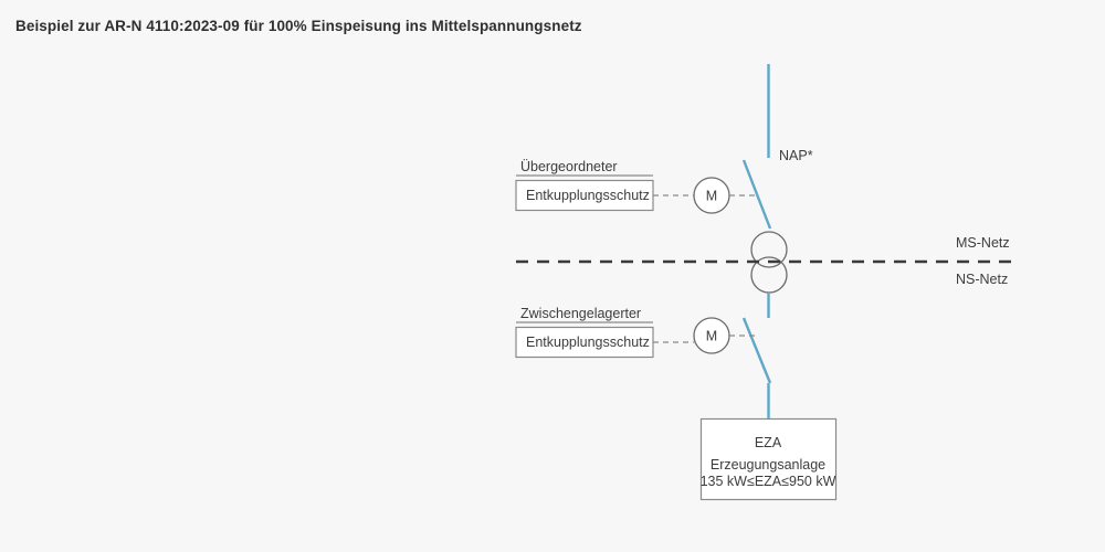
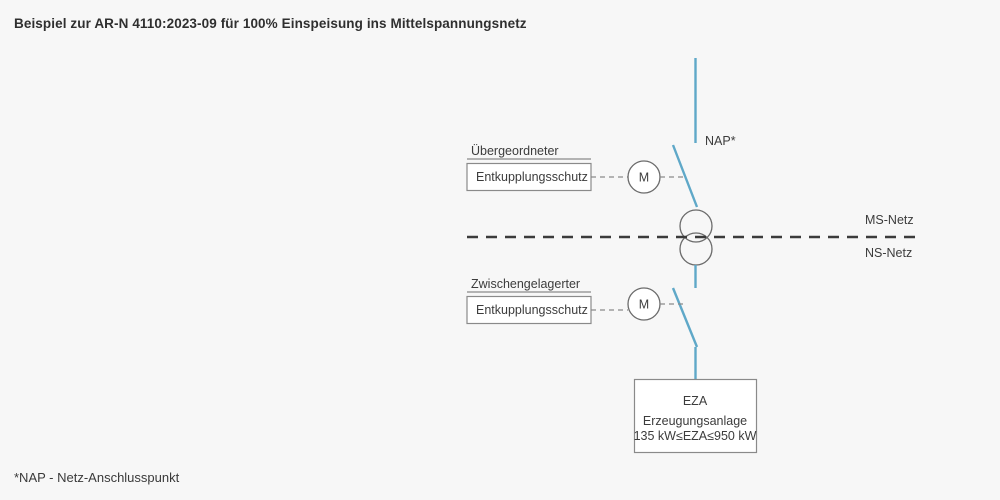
  Beispiel zur AR-N 4110:2023-09 für 100% Einspeisung ins Mittelspannungsnetz
  Übergeordneter
  Entkupplungsschutz
  M
  Zwischengelagerter
  Entkupplungsschutz
  M
  NAP*
  MS-Netz
  NS-Netz
  EZA
  Erzeugungsanlage
  135 kW≤EZA≤950 kW
+ *NAP - Netz-Anschlusspunkt
